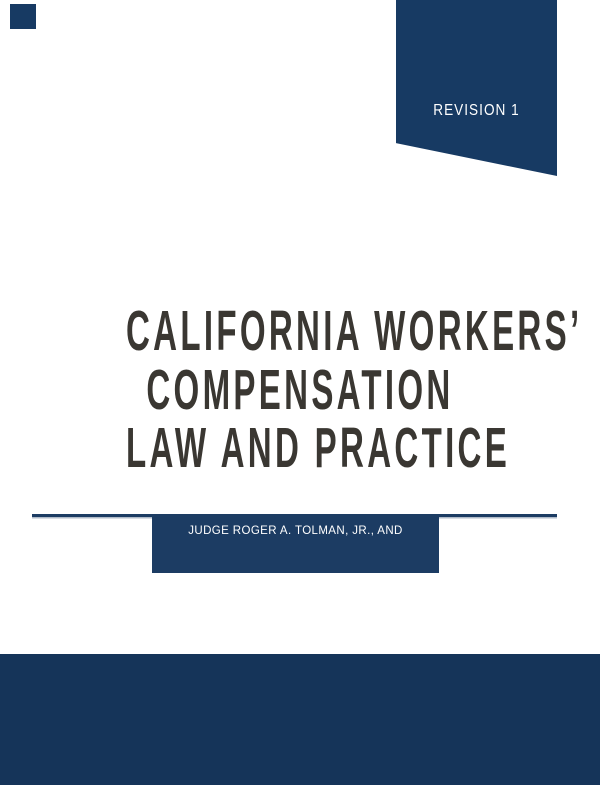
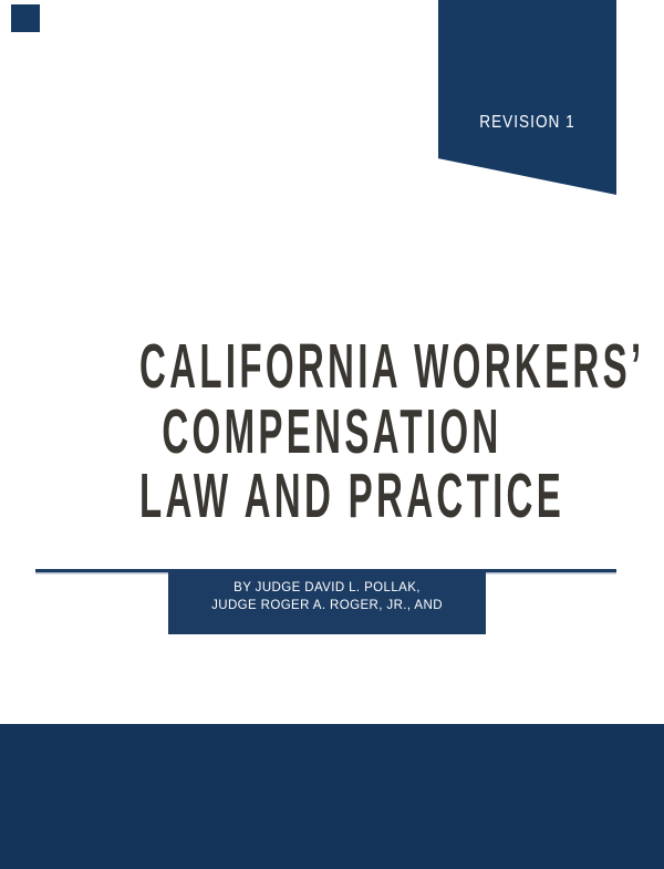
  REVISION 1
  CALIFORNIA WORKERS’
  COMPENSATION
  LAW AND PRACTICE
+ BY JUDGE DAVID L. POLLAK,
- JUDGE ROGER A. TOLMAN, JR., AND
+ JUDGE ROGER A. ROGER, JR., AND
